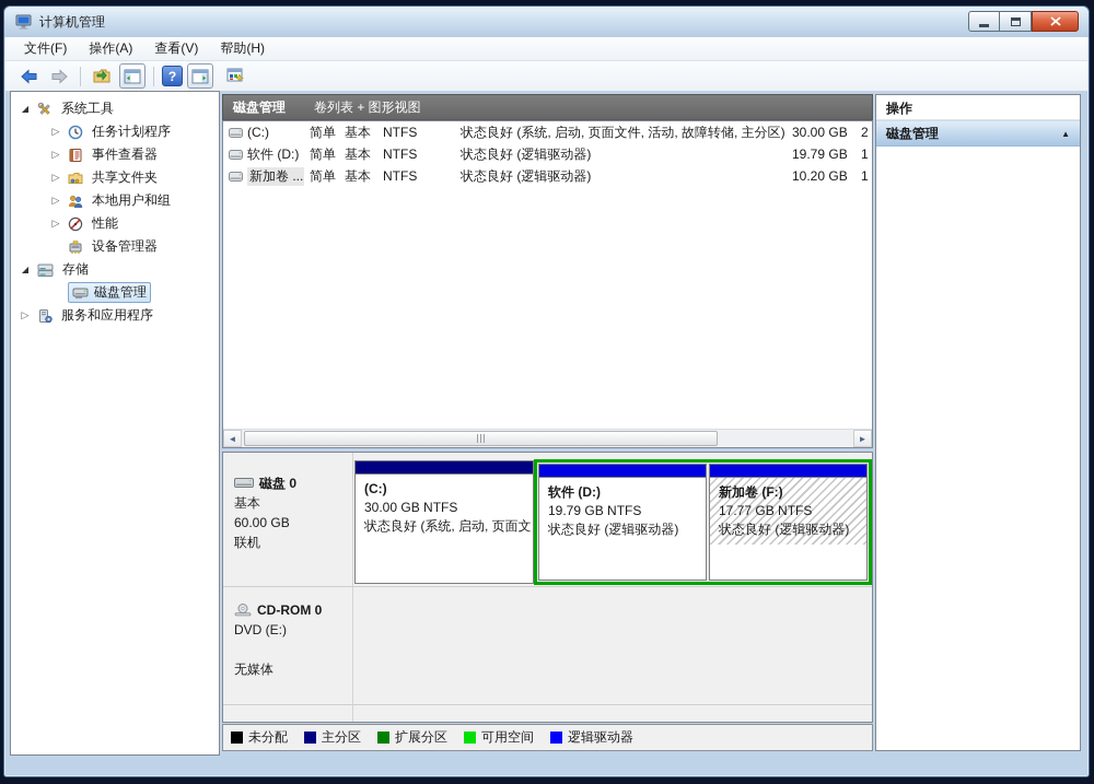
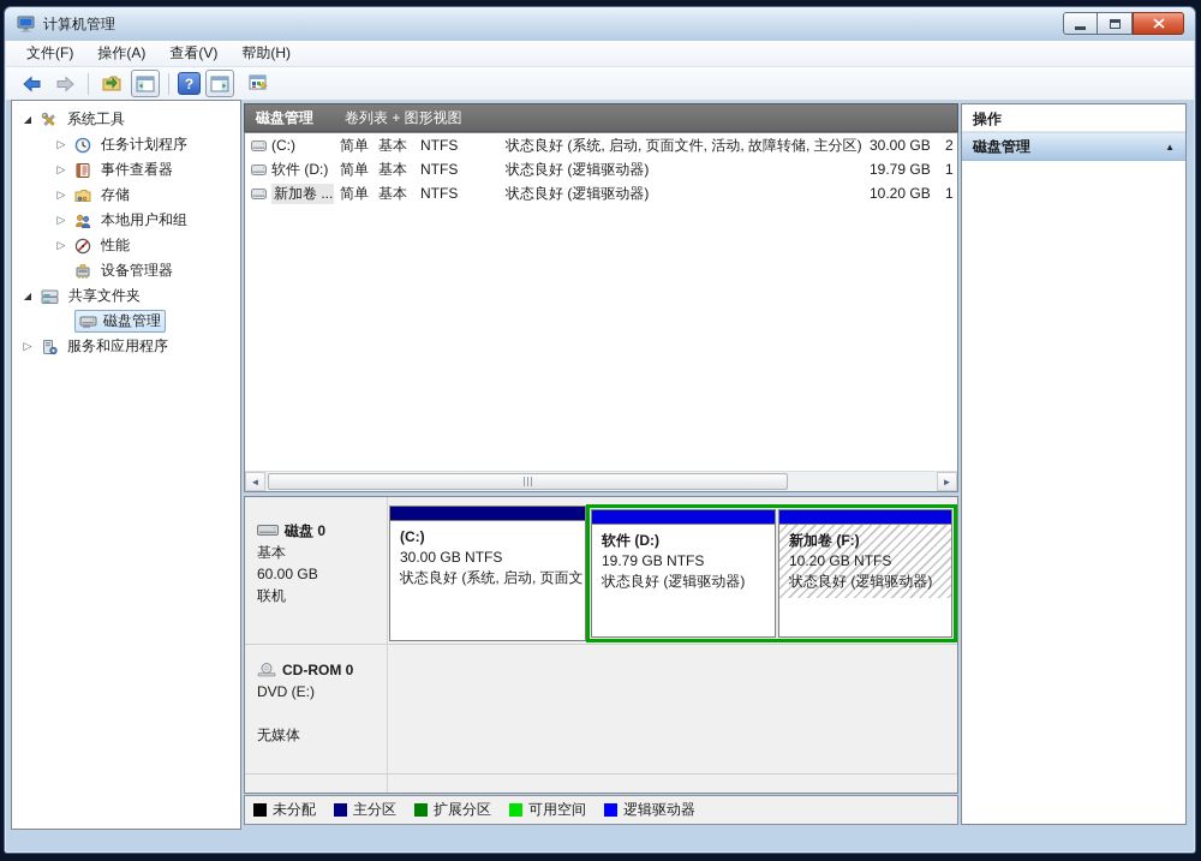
  计算机管理
  文件(F)
  操作(A)
  查看(V)
  帮助(H)
  ?
  ◢
  系统工具
  ▷
  任务计划程序
  ▷
  事件查看器
  ▷
- 共享文件夹
+ 存储
  ▷
  本地用户和组
  ▷
  性能
  设备管理器
  ◢
- 存储
+ 共享文件夹
  磁盘管理
  ▷
  服务和应用程序
  磁盘管理
  卷列表 + 图形视图
  (C:)
  简单
  基本
  NTFS
  状态良好 (系统, 启动, 页面文件, 活动, 故障转储, 主分区)
  30.00 GB
  2
  软件 (D:)
  简单
  基本
  NTFS
  状态良好 (逻辑驱动器)
  19.79 GB
  1
  新加卷 ...
  简单
  基本
  NTFS
  状态良好 (逻辑驱动器)
  10.20 GB
  1
  ◄
  ►
  磁盘 0
  基本
  60.00 GB
  联机
  (C:)
  30.00 GB NTFS
  状态良好 (系统, 启动, 页面文
  软件 (D:)
  19.79 GB NTFS
  状态良好 (逻辑驱动器)
  新加卷 (F:)
- 17.77 GB NTFS
+ 10.20 GB NTFS
  状态良好 (逻辑驱动器)
  CD-ROM 0
  DVD (E:)
  无媒体
  未分配
  主分区
  扩展分区
  可用空间
  逻辑驱动器
  操作
  磁盘管理
  ▲
